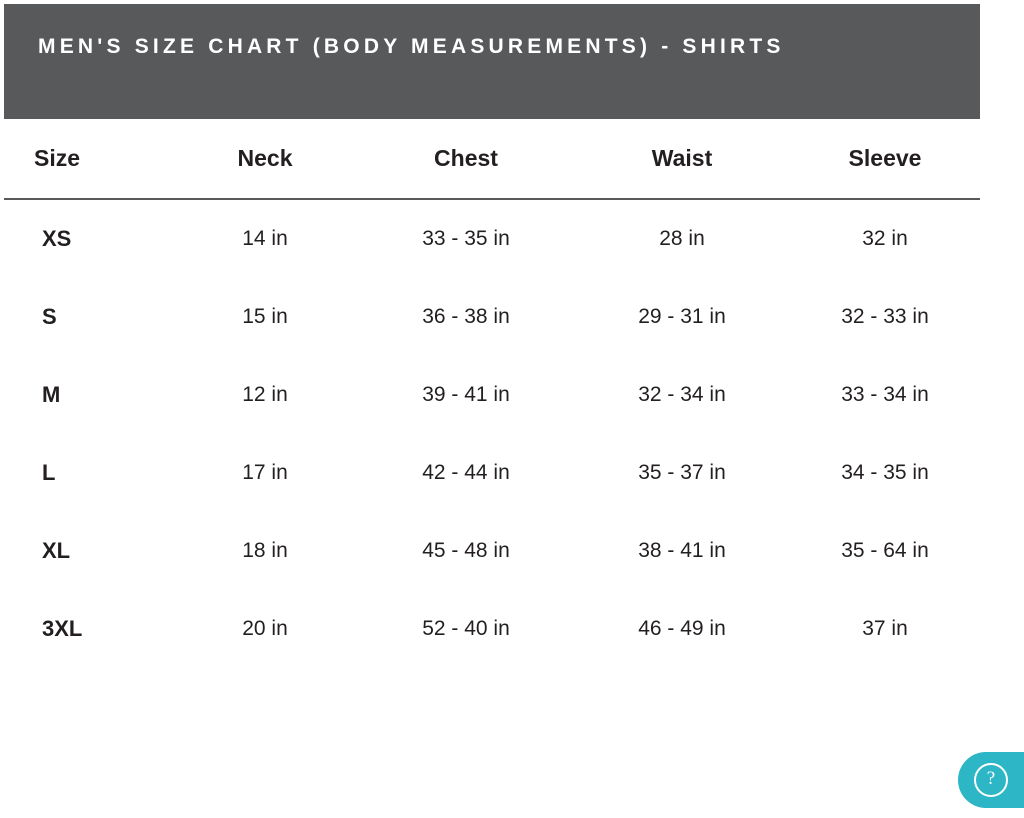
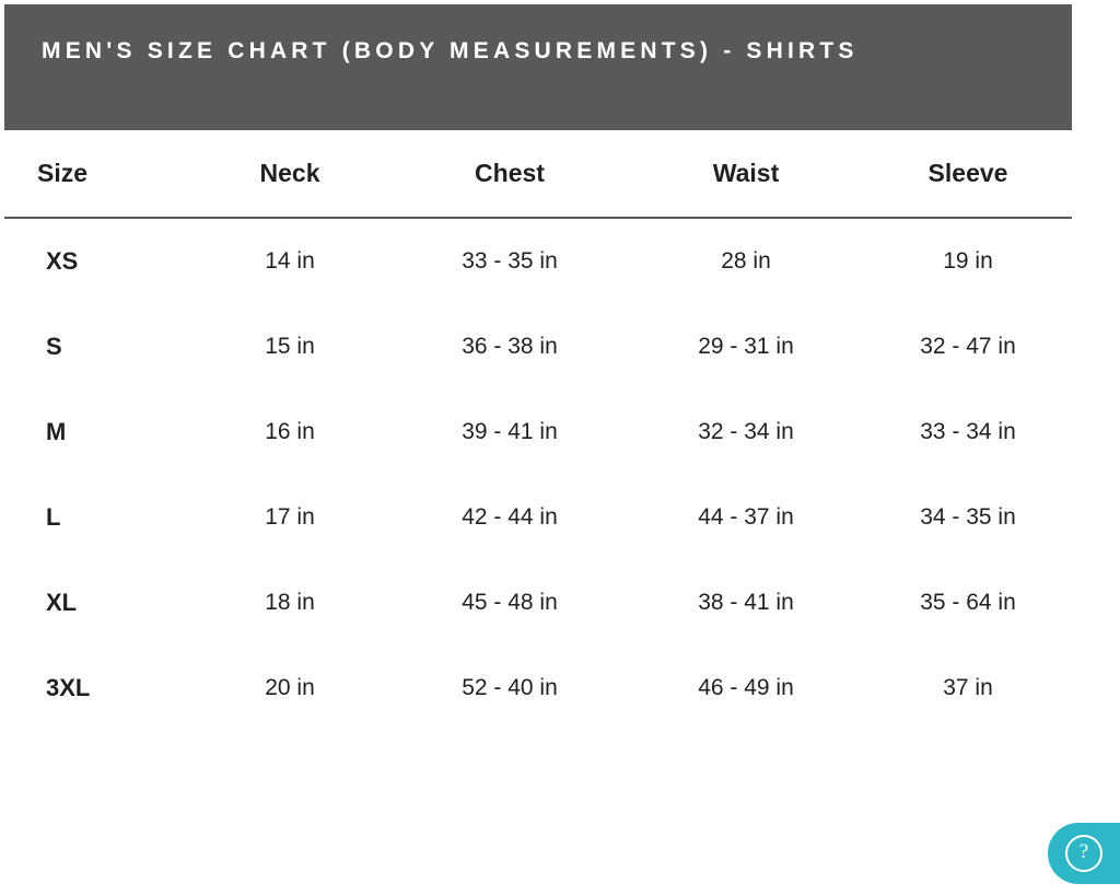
  MEN'S SIZE CHART (BODY MEASUREMENTS) - SHIRTS
  Size	Neck	Chest	Waist	Sleeve
- XS	14 in	33 - 35 in	28 in	32 in
+ XS	14 in	33 - 35 in	28 in	19 in
- S	15 in	36 - 38 in	29 - 31 in	32 - 33 in
+ S	15 in	36 - 38 in	29 - 31 in	32 - 47 in
- M	12 in	39 - 41 in	32 - 34 in	33 - 34 in
+ M	16 in	39 - 41 in	32 - 34 in	33 - 34 in
- L	17 in	42 - 44 in	35 - 37 in	34 - 35 in
+ L	17 in	42 - 44 in	44 - 37 in	34 - 35 in
  XL	18 in	45 - 48 in	38 - 41 in	35 - 64 in
  3XL	20 in	52 - 40 in	46 - 49 in	37 in
  ?
